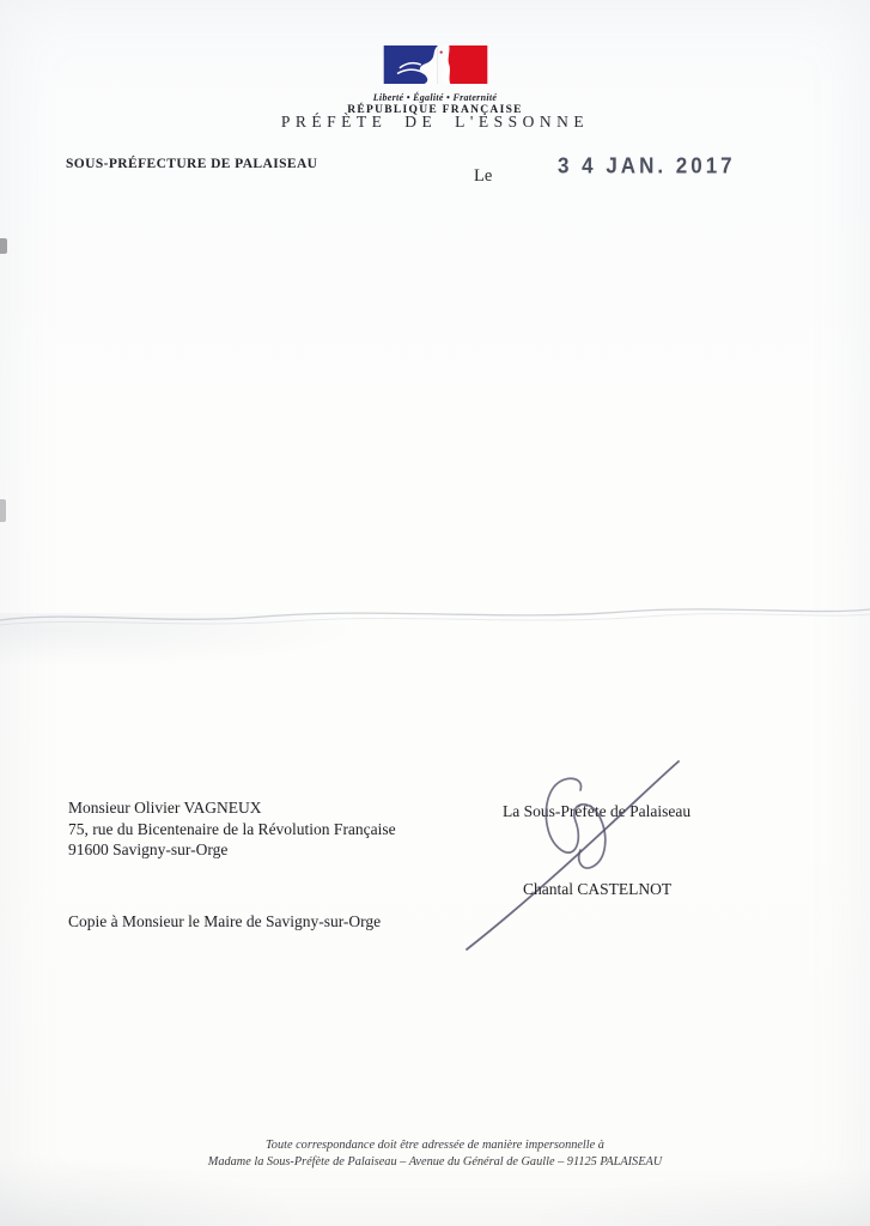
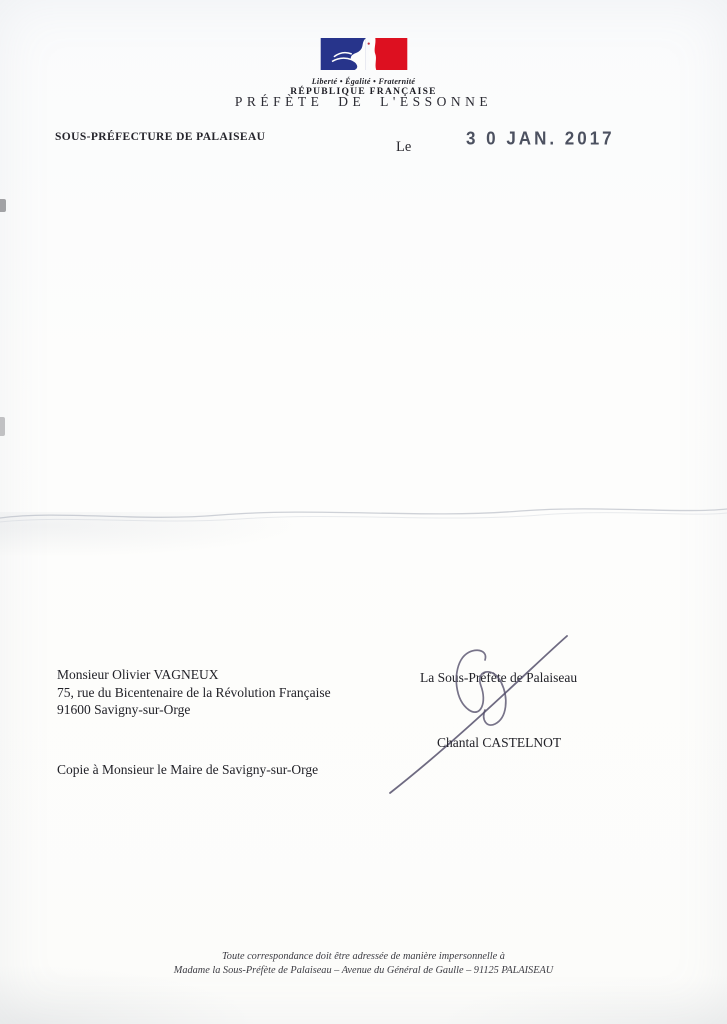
  Liberté • Égalité • Fraternité
  RÉPUBLIQUE FRANÇAISE
  PRÉFÈTE DE L'ESSONNE
  SOUS-PRÉFECTURE DE PALAISEAU
  Le
- 3 4 JAN. 2017
+ 3 0 JAN. 2017
  Monsieur Olivier VAGNEUX
  75, rue du Bicentenaire de la Révolution Française
  91600 Savigny-sur-Orge
  Copie à Monsieur le Maire de Savigny-sur-Orge
  La Sous-Préfète de Palaiseau
  Chantal CASTELNOT
  Toute correspondance doit être adressée de manière impersonnelle à
  fète de Palaiseau – Avenue du Général de Gaulle – 91125 PALAISEAU
